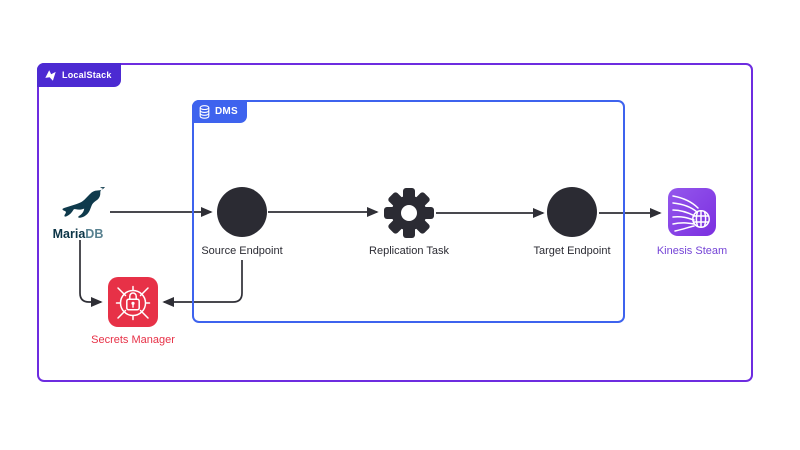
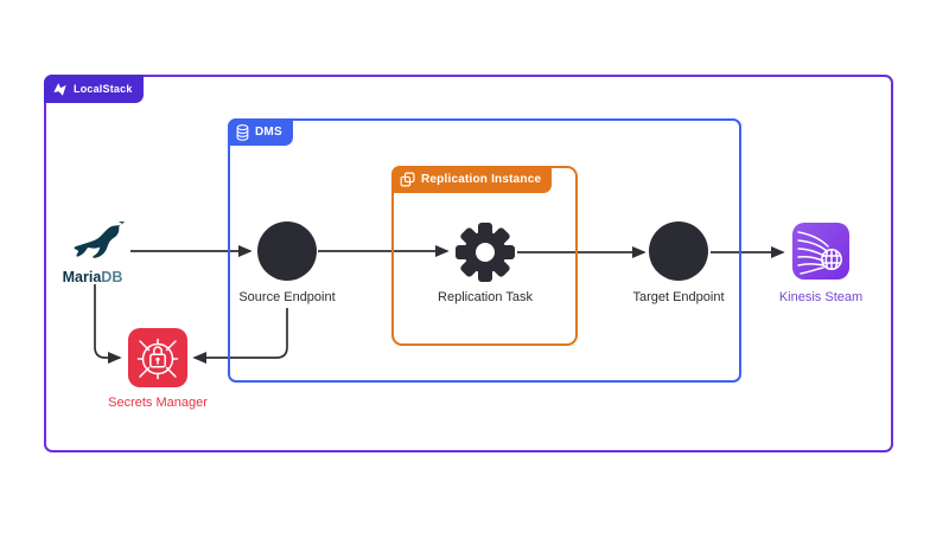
  LocalStack
  DMS
+ Replication Instance
  MariaDB
  Source Endpoint
  Replication Task
  Target Endpoint
  Kinesis Steam
  Secrets Manager
